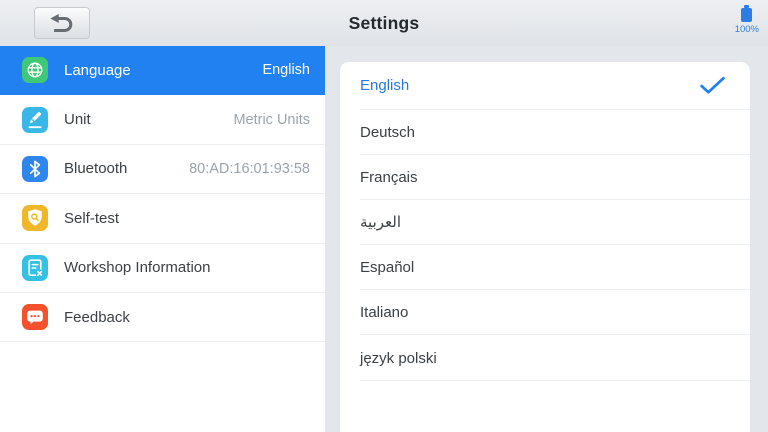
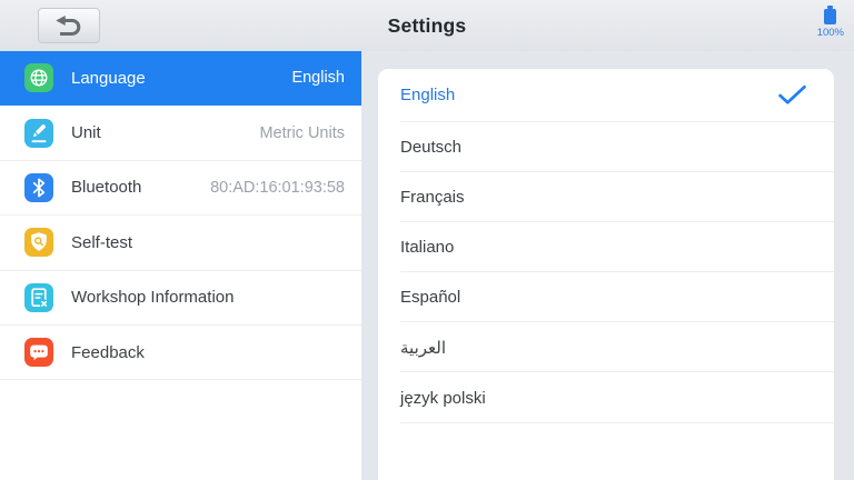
  Settings
  100%
  Language
  English
  Unit
  Metric Units
  Bluetooth
  80:AD:16:01:93:58
  Self-test
  Workshop Information
  Feedback
  English
  Deutsch
  Français
- العربية
+ Italiano
  Español
- Italiano
+ العربية
  język polski
